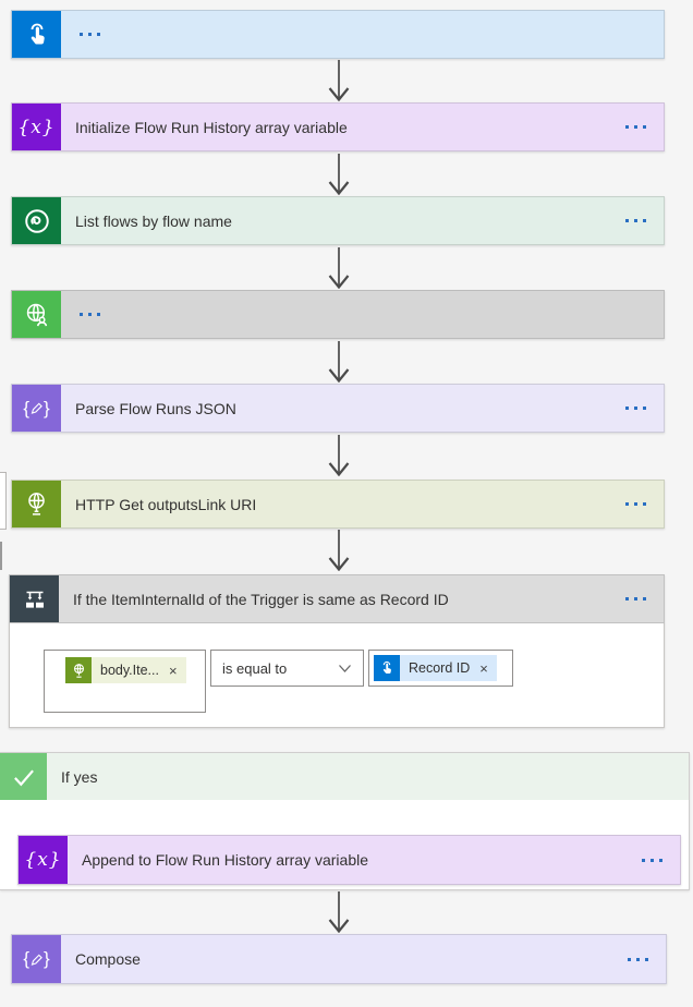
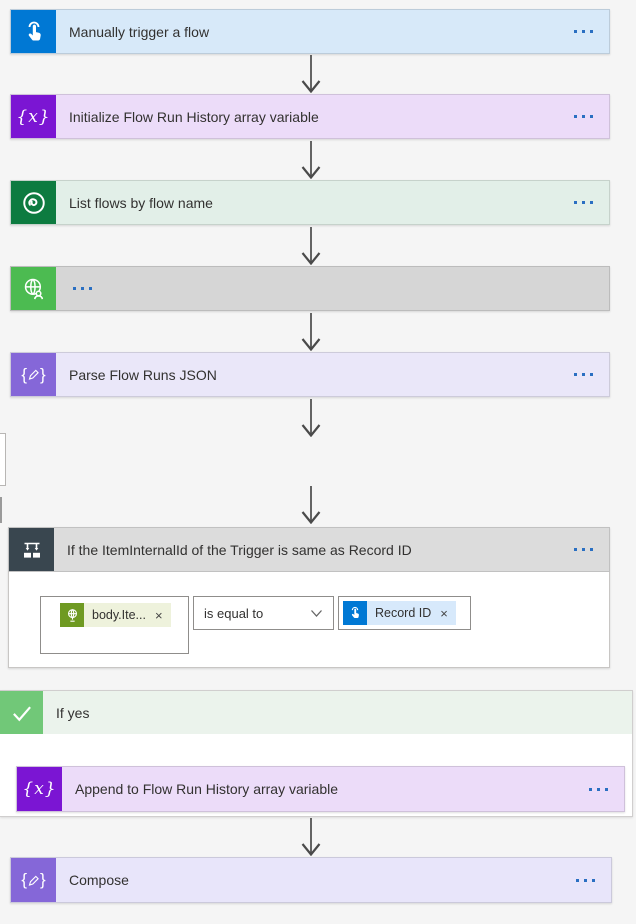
+ Manually trigger a flow
  {x}
  Initialize Flow Run History array variable
  List flows by flow name
  {
  }
  Parse Flow Runs JSON
- HTTP Get outputsLink URI
  If the ItemInternalId of the Trigger is same as Record ID
  body.Ite...
  ×
  is equal to
  Record ID
  ×
  If yes
  {x}
  Append to Flow Run History array variable
  {
  }
  Compose
